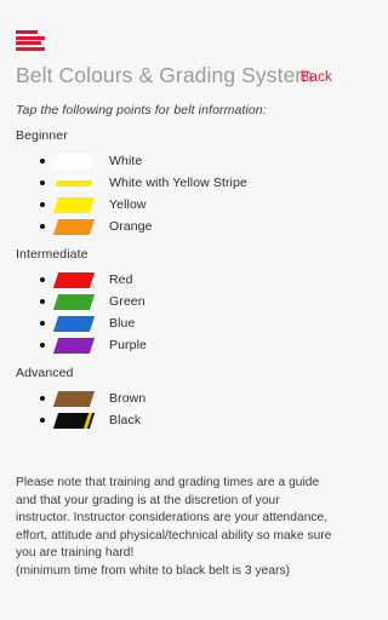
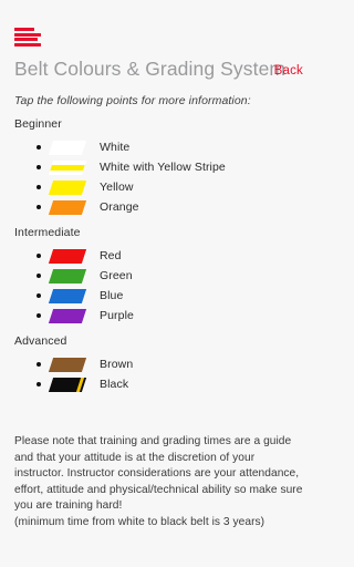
  Belt Colours & Grading System
  Back
- Tap the following points for belt information:
+ Tap the following points for more information:
  Beginner
  White
  White with Yellow Stripe
  Yellow
  Orange
  Intermediate
  Red
  Green
  Blue
  Purple
  Advanced
  Brown
  Black
- Please note that training and grading times are a guide and that your grading is at the discretion of your instructor. Instructor considerations are your attendance, effort, attitude and physical/technical ability so make sure you are training hard!
+ Please note that training and grading times are a guide and that your attitude is at the discretion of your instructor. Instructor considerations are your attendance, effort, attitude and physical/technical ability so make sure you are training hard!
  (minimum time from white to black belt is 3 years)
